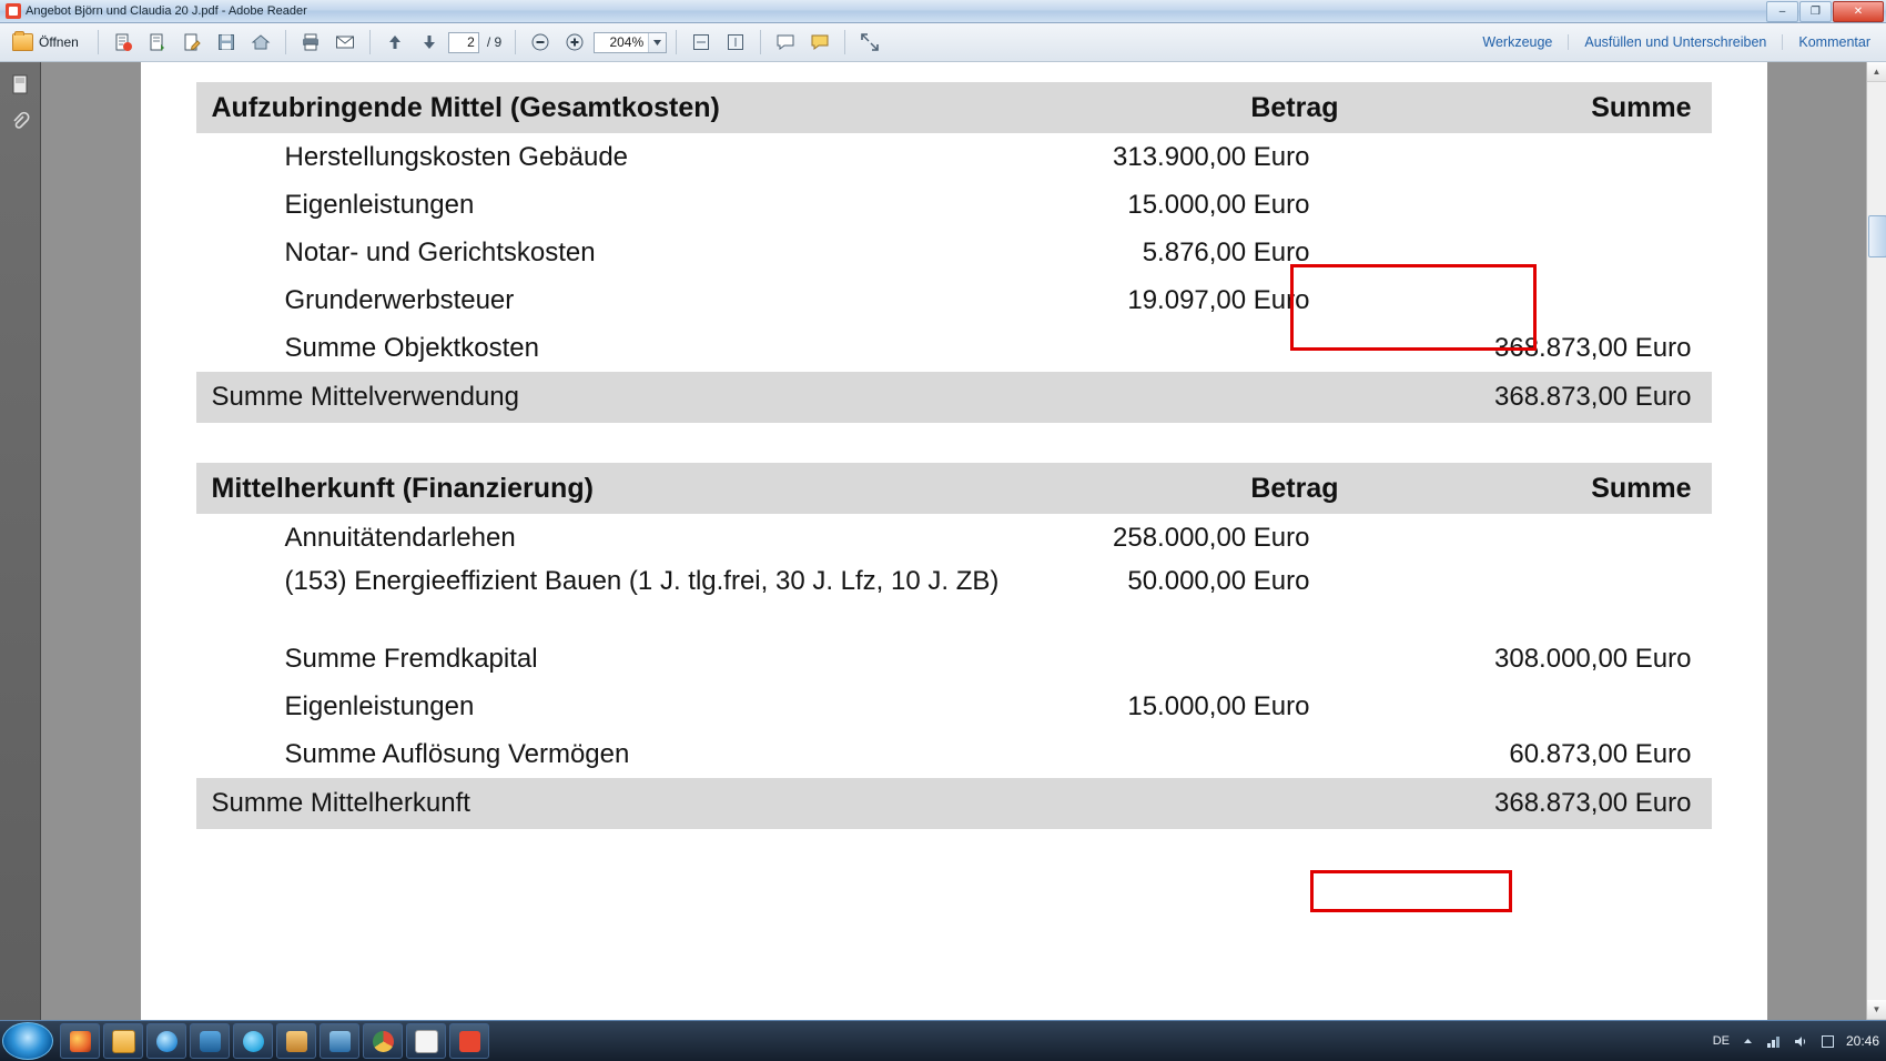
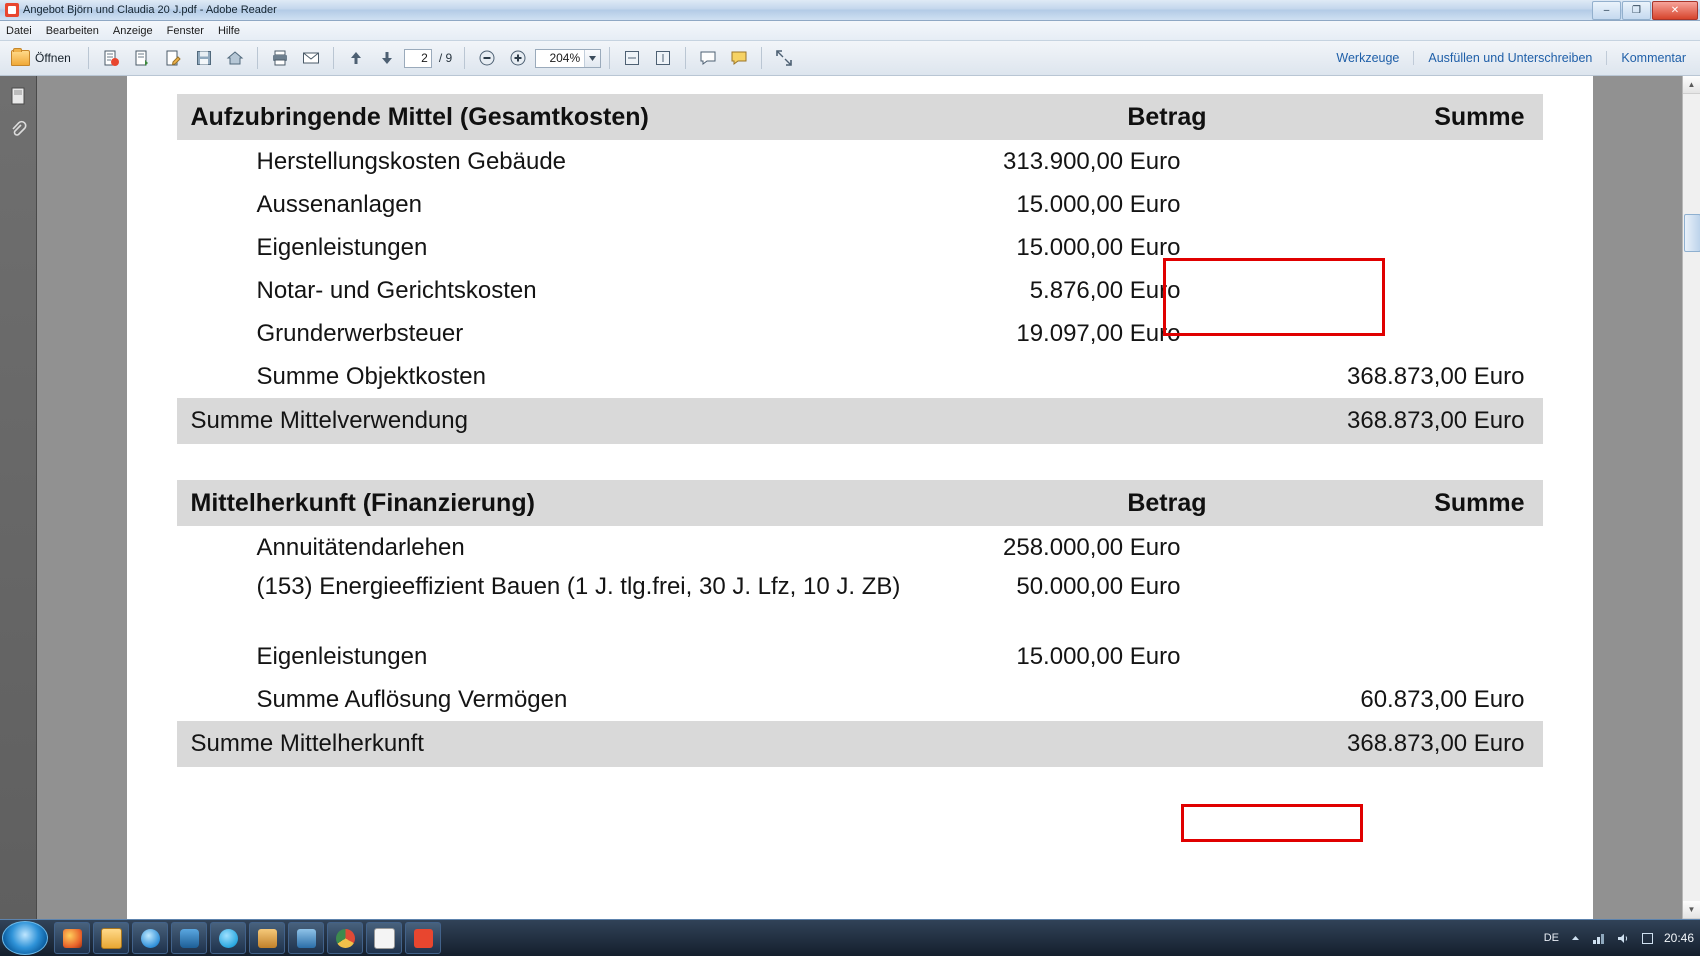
  Angebot Björn und Claudia 20 J.pdf - Adobe Reader
  –
  ❐
  ✕
+ Datei
+ Bearbeiten
+ Anzeige
+ Fenster
+ Hilfe
  Öffnen
  2
  / 9
  204%
  Werkzeuge
  Ausfüllen und Unterschreiben
  Kommentar
  Aufzubringende Mittel (Gesamtkosten)	Betrag	Summe
  Herstellungskosten Gebäude	313.900,00 Euro
+ Aussenanlagen	15.000,00 Euro
  Eigenleistungen	15.000,00 Euro
  Notar- und Gerichtskosten	5.876,00 Euro
  Grunderwerbsteuer	19.097,00 Euro
  Summe Objektkosten		368.873,00 Euro
  Summe Mittelverwendung		368.873,00 Euro
  Mittelherkunft (Finanzierung)	Betrag	Summe
  Annuitätendarlehen	258.000,00 Euro
  (153) Energieeffizient Bauen (1 J. tlg.frei, 30 J. Lfz, 10 J. ZB)	50.000,00 Euro
- Summe Fremdkapital		308.000,00 Euro
  Eigenleistungen	15.000,00 Euro
  Summe Auflösung Vermögen		60.873,00 Euro
  Summe Mittelherkunft		368.873,00 Euro
  ▲
  ▼
  DE
  20:46
